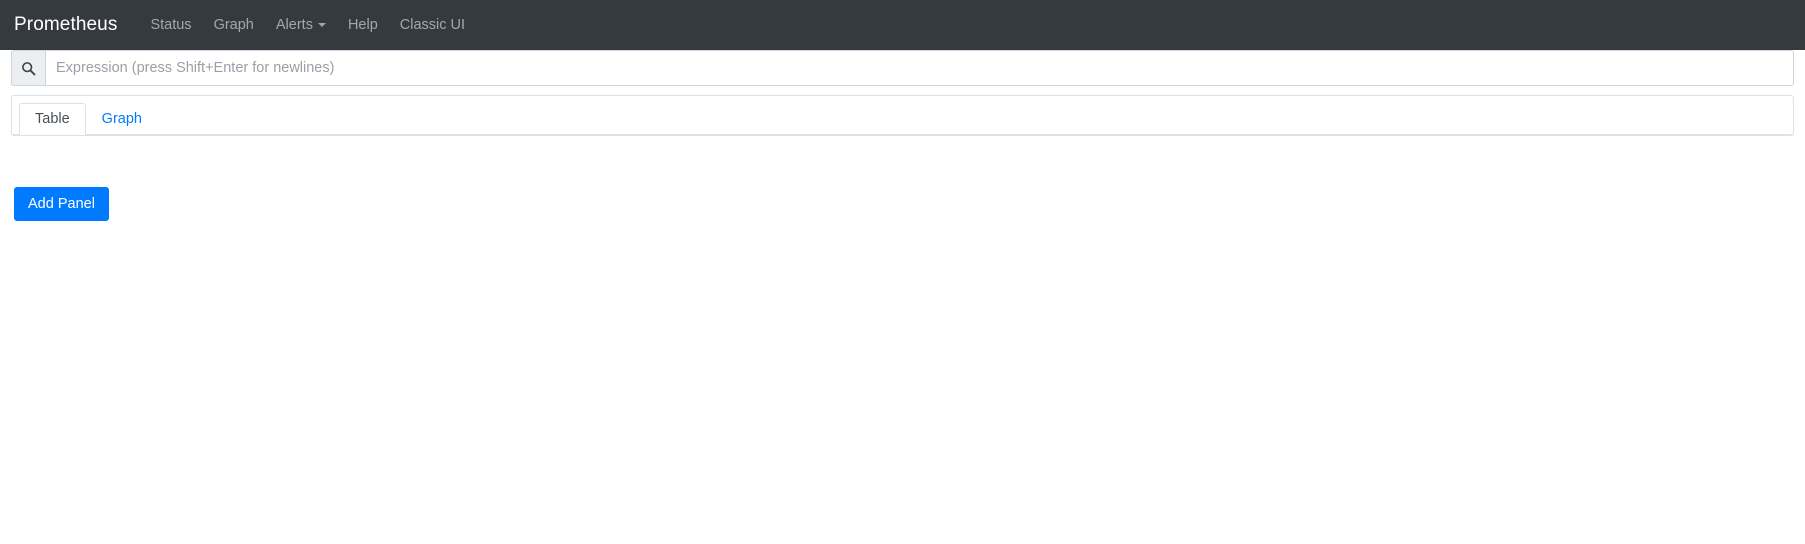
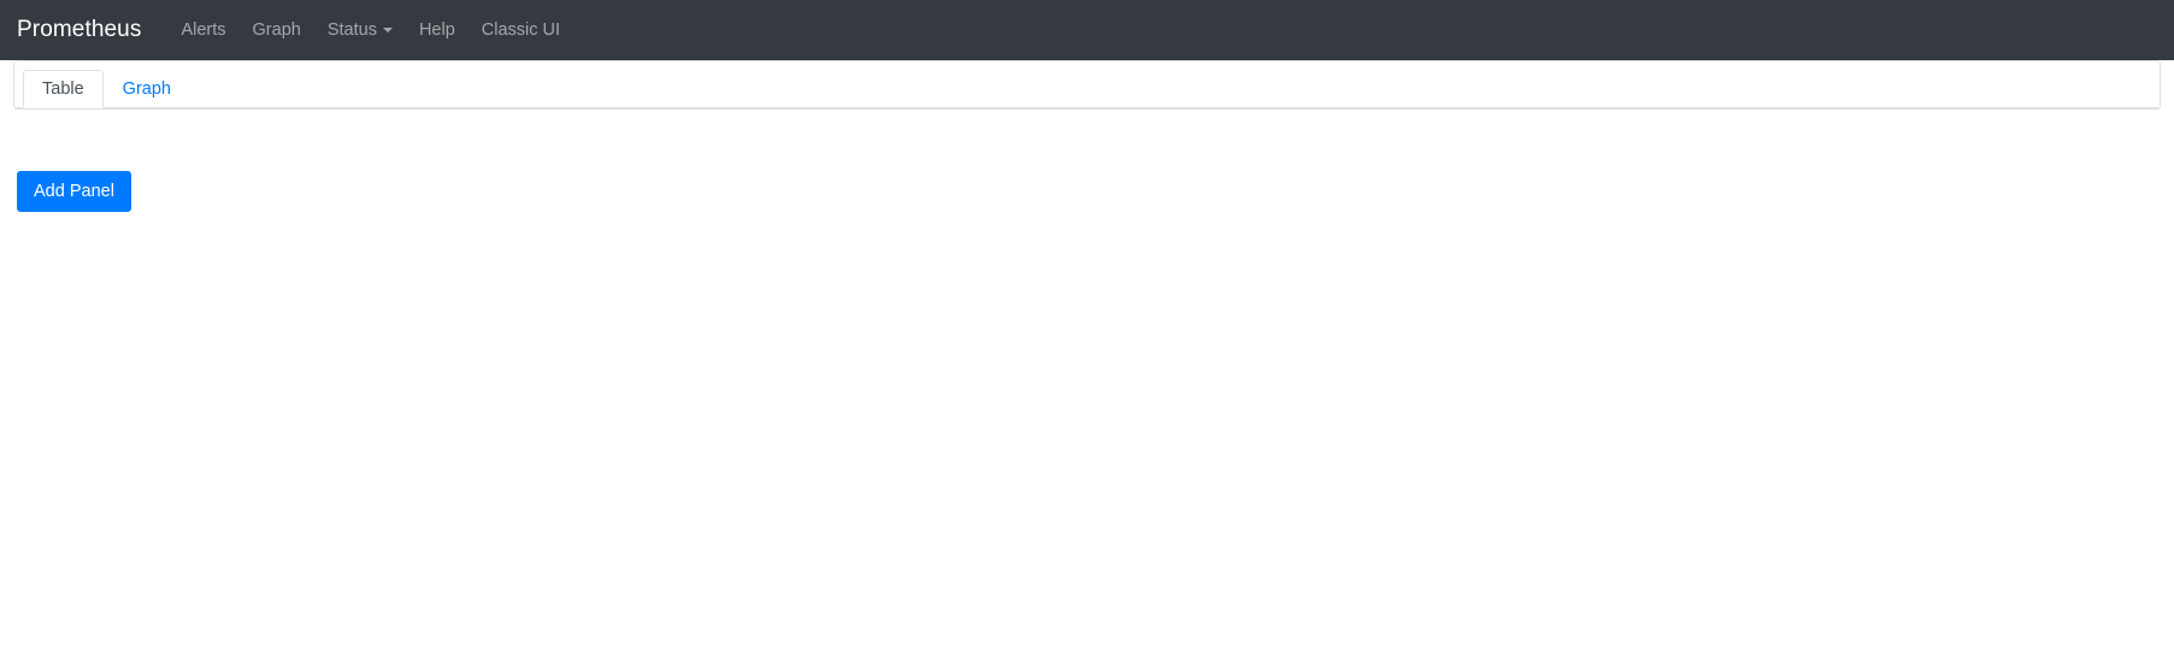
  Prometheus
- Status
+ Alerts
  Graph
- Alerts
+ Status
  Help
  Classic UI
- Expression (press Shift+Enter for newlines)
  Table
  Graph
  Add Panel
